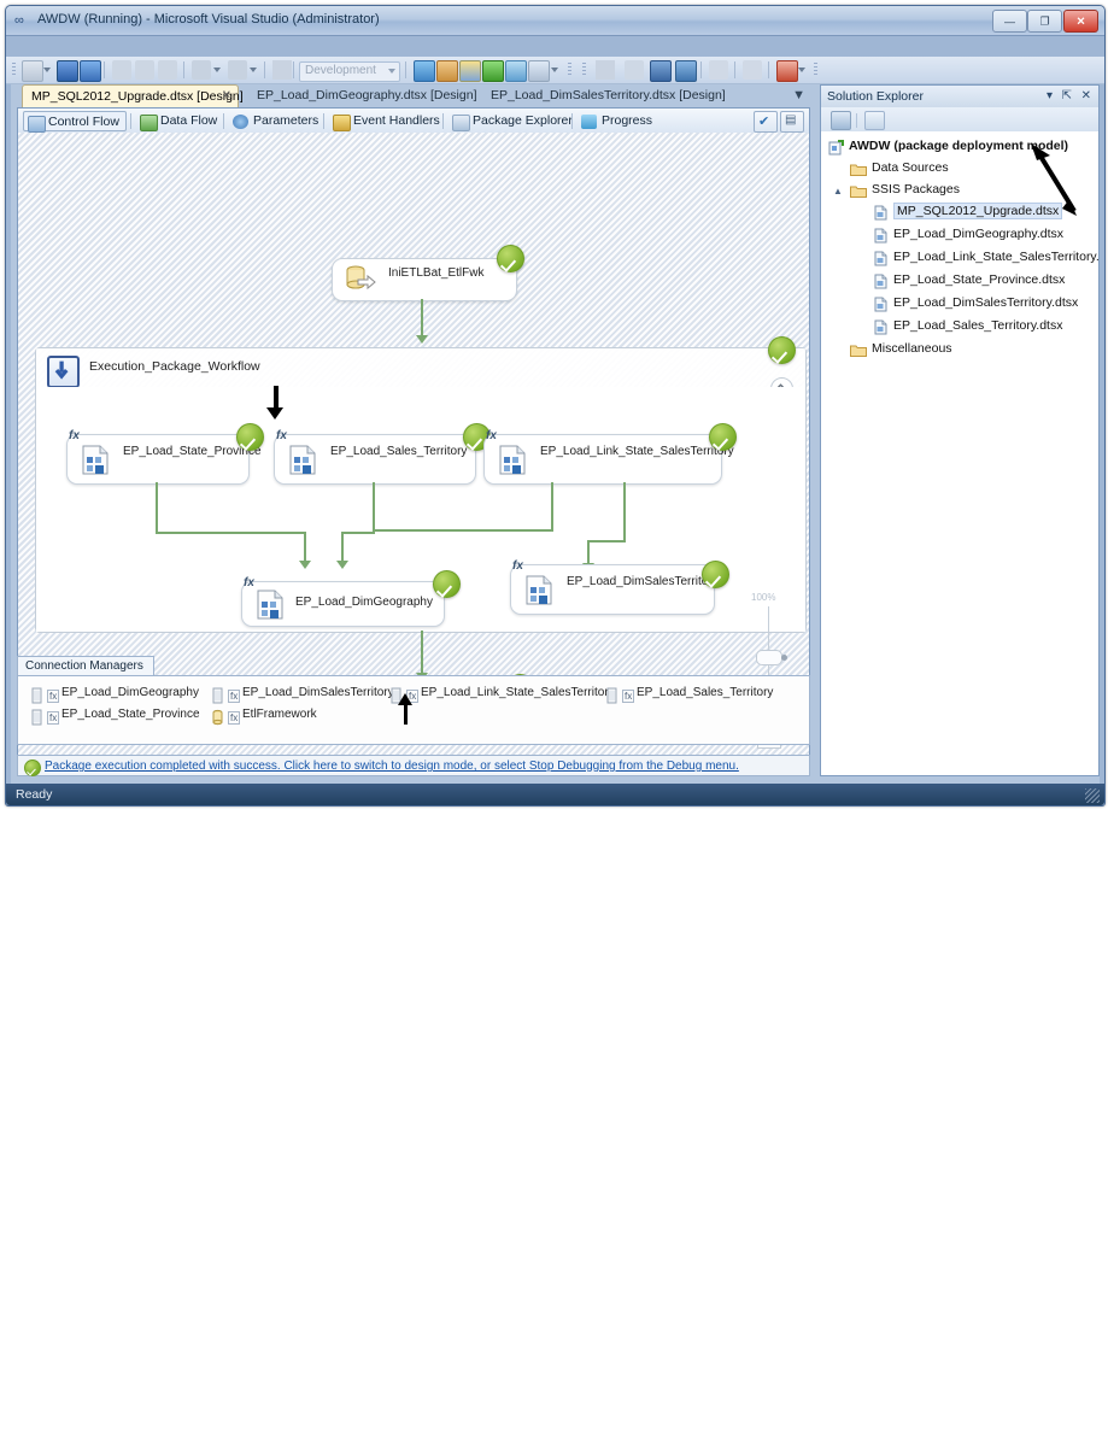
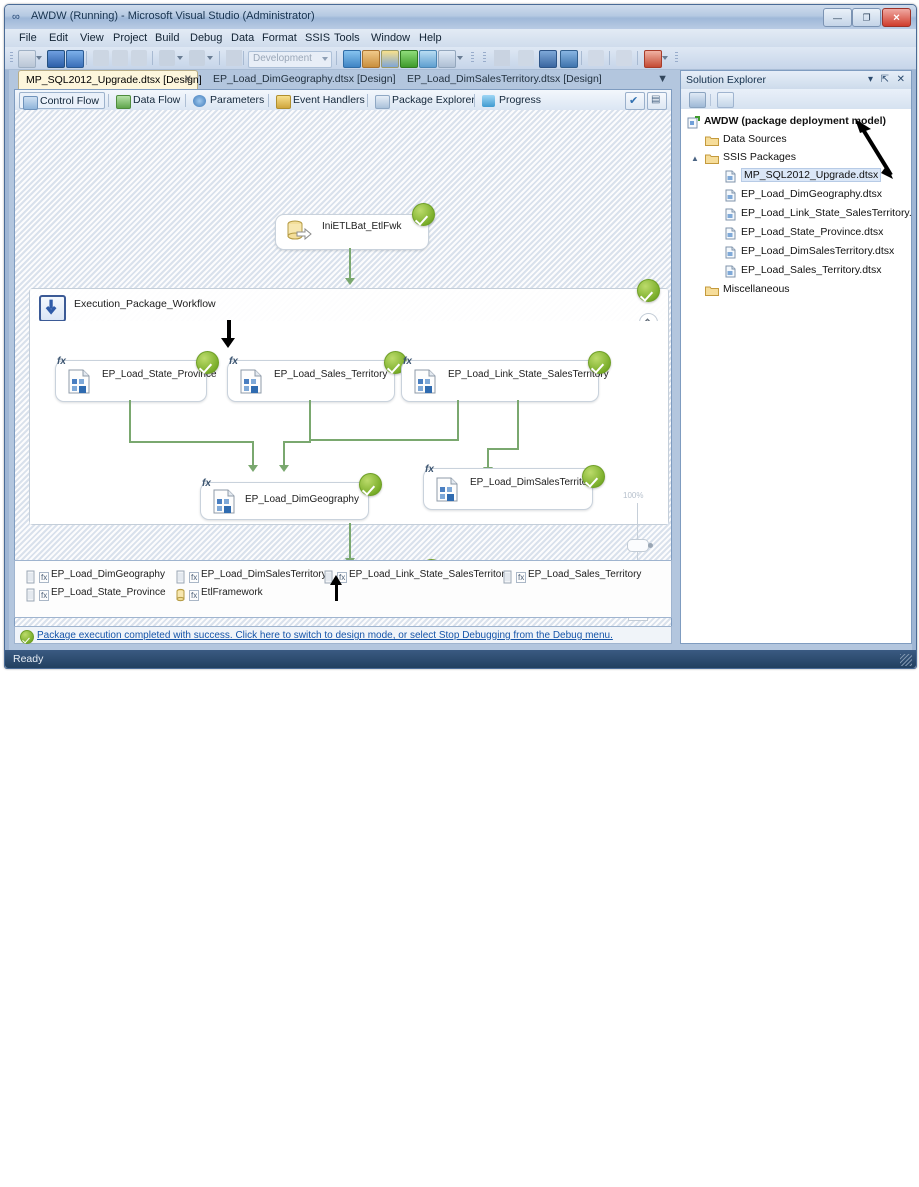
  ∞
  AWDW (Running) - Microsoft Visual Studio (Administrator)
  —
  ❐
  ✕
+ File
+ Edit
+ View
+ Project
+ Build
+ Debug
+ Data
+ Format
+ SSIS
+ Tools
+ Window
+ Help
  Development
  MP_SQL2012_Upgrade.dtsx [Design]
  ✕
  EP_Load_DimGeography.dtsx [Design]
  EP_Load_DimSalesTerritory.dtsx [Design]
  ▼
  Control Flow
  Data Flow
  Parameters
  Event Handlers
  Package Explore
  Progress
  ✔
  ▤
  IniETLBat_EtlFwk
  Execution_Package_Workflow
  fx
  EP_Load_State_Province
  fx
  EP_Load_Sales_Territory
  fx
  EP_Load_Link_State_SalesTerritory
  fx
  EP_Load_DimGeography
  fx
  EP_Load_DimSalesTerrit
  100%
- Connection Managers
  fx
  EP_Load_DimGeography
  fx
  EP_Load_DimSalesTerritory
  fx
  EP_Load_Link_State_SalesTerritor
  fx
  EP_Load_Sales_Territory
  fx
  EP_Load_State_Province
  fx
  EtlFramework
  Package execution completed with success. Click here to switch to design mode, or select Stop Debugging from the Debug menu.
  Solution Explorer
  ▾
  ⇱
  ✕
  AWDW (package deploymentodel)
  Data Sources
  ▲
  SSIS Packages
  MP_SQL2012_Upgrade.dtsx
  EP_Load_DimGeography.dtsx
  EP_Load_Link_State_SalesTerritory.
  EP_Load_State_Province.dtsx
  EP_Load_DimSalesTerritory.dtsx
  EP_Load_Sales_Territory.dtsx
  Miscellaneous
  Ready
